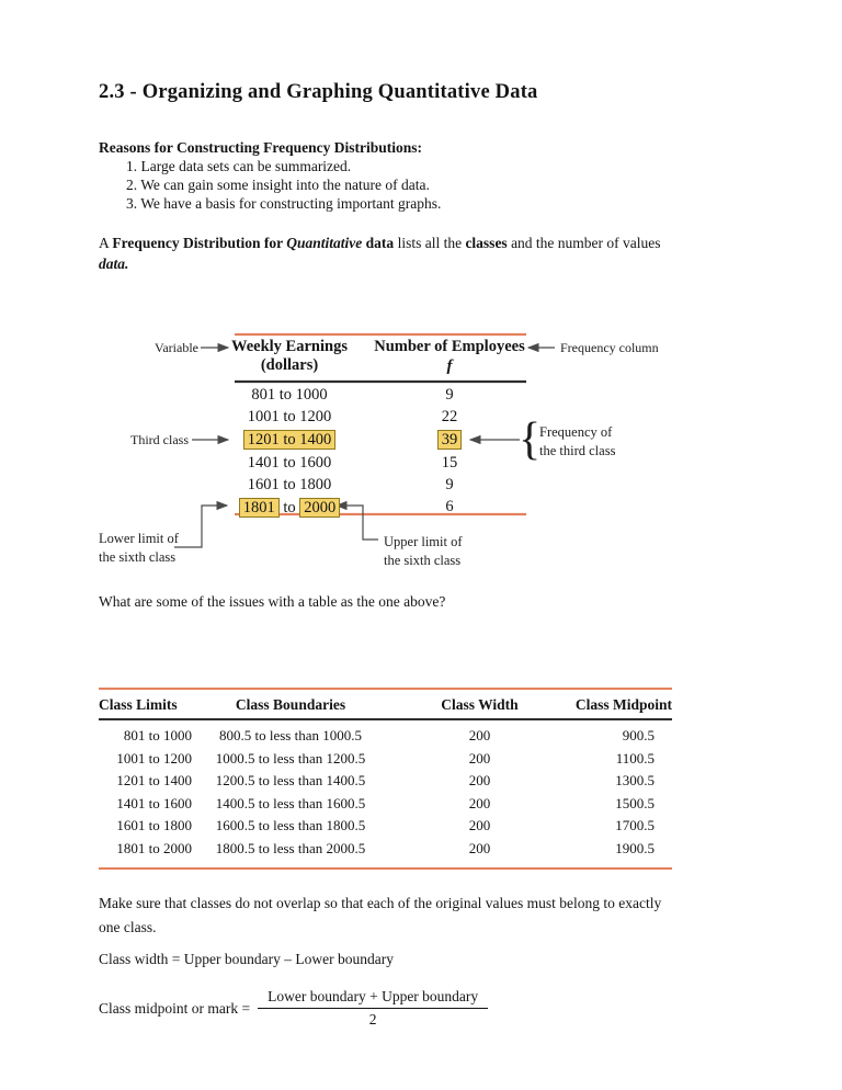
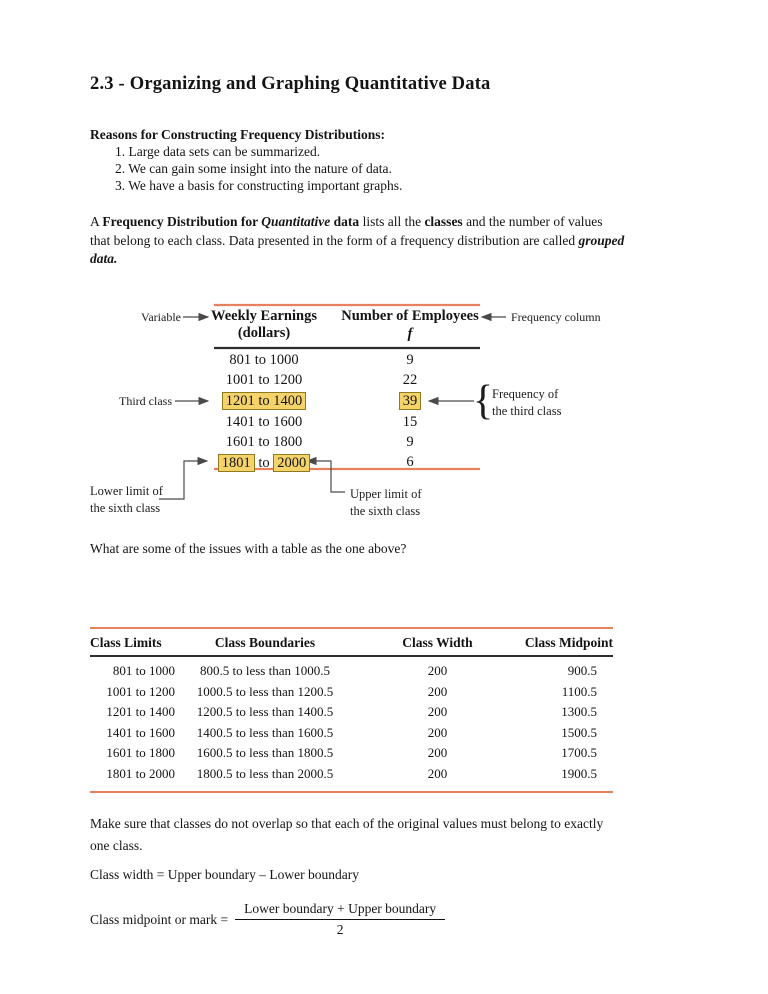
  2.3 - Organizing and Graphing Quantitative Data
  Reasons for Constructing Frequency Distributions:
  1. Large data sets can be summarized.
  2. We can gain some insight into the nature of data.
  3. We have a basis for constructing important graphs.
  A Frequency Distribution for Quantitative data lists all the classes and the number of values
+ that belong to each class. Data presented in the form of a frequency distribution are called grouped
  data.
  Weekly Earnings
  (dollars)
  Number of Employees
  f
  801 to 1000
  9
  1001 to 1200
  22
  1201 to 1400
  39
  1401 to 1600
  15
  1601 to 1800
  9
  1801 to 2000
  6
  Variable
  Frequency column
  Third class
  {
  Frequency of
  the third class
  Lower limit of
  the sixth class
  Upper limit of
  the sixth class
  What are some of the issues with a table as the one above?
  Class Limits
  Class Boundaries
  Class Width
  Class Midpoint
  801 to 1000
  800.5 to less than 1000.5
  200
  900.5
  1001 to 1200
  1000.5 to less than 1200.5
  200
  1100.5
  1201 to 1400
  1200.5 to less than 1400.5
  200
  1300.5
  1401 to 1600
  1400.5 to less than 1600.5
  200
  1500.5
  1601 to 1800
  1600.5 to less than 1800.5
  200
  1700.5
  1801 to 2000
  1800.5 to less than 2000.5
  200
  1900.5
  Make sure that classes do not overlap so that each of the original values must belong to exactly
  one class.
  Class width = Upper boundary – Lower boundary
  Class midpoint or mark =
  Lower boundary + Upper boundary
  2
